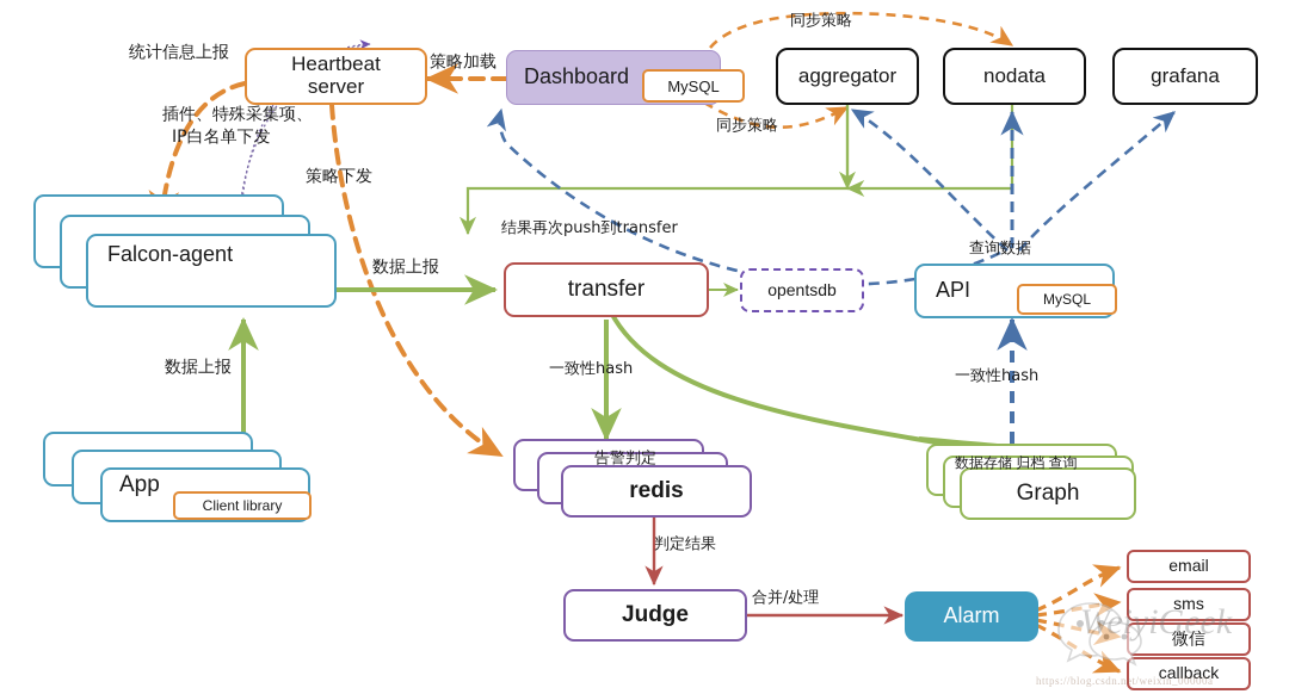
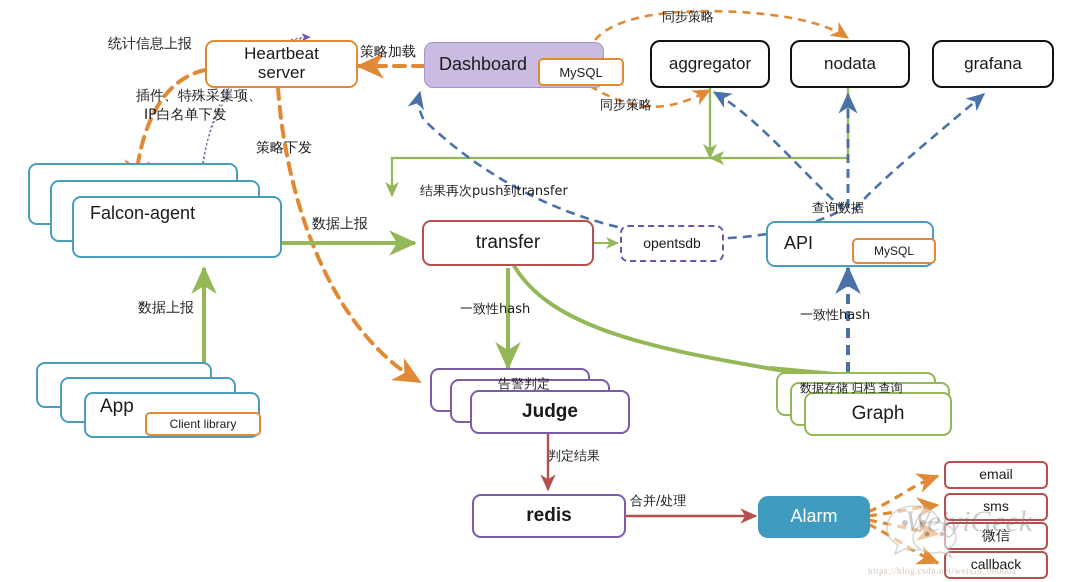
  Heartbeat
  server
  Dashboard
  MySQL
  aggregator
  nodata
  grafana
  Falcon-agent
  App
  Client library
  transfer
  opentsdb
  API
  MySQL
- redis
+ Judge
  告警判定
  Graph
  数据存储 归档 查询
- Judge
+ redis
  Alarm
  email
  sms
  微信
  callback
  统计信息上报
  插件、特殊采集项、
  IP白名单下发
  策略加载
  策略下发
  同步策略
  同步策略
  数据上报
  数据上报
  结果再次push到transfer
  查询数据
  一致性hash
  一致性hash
  判定结果
  合并/处理
  WeiyiGeek
  https://blog.csdn.net/weixin_00000a
